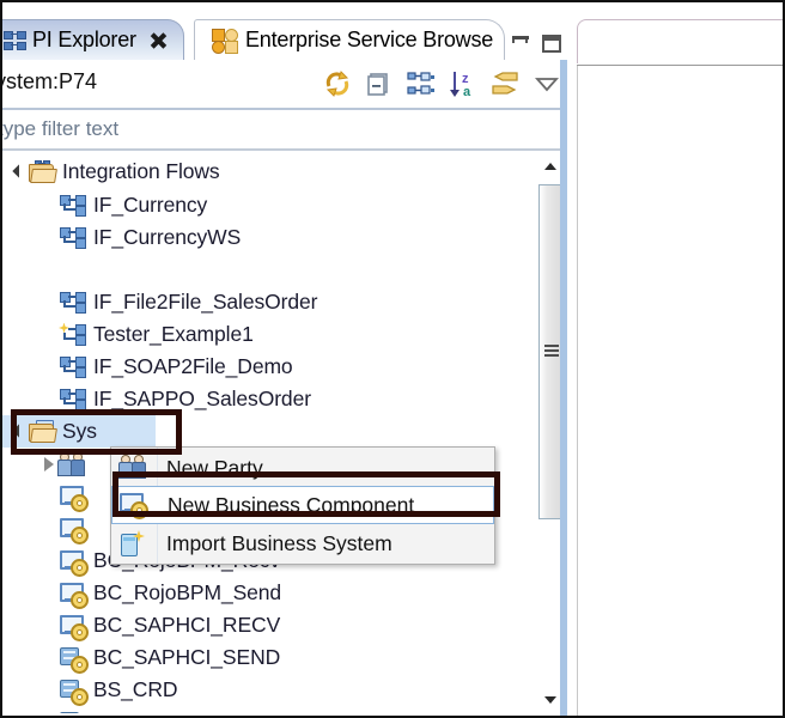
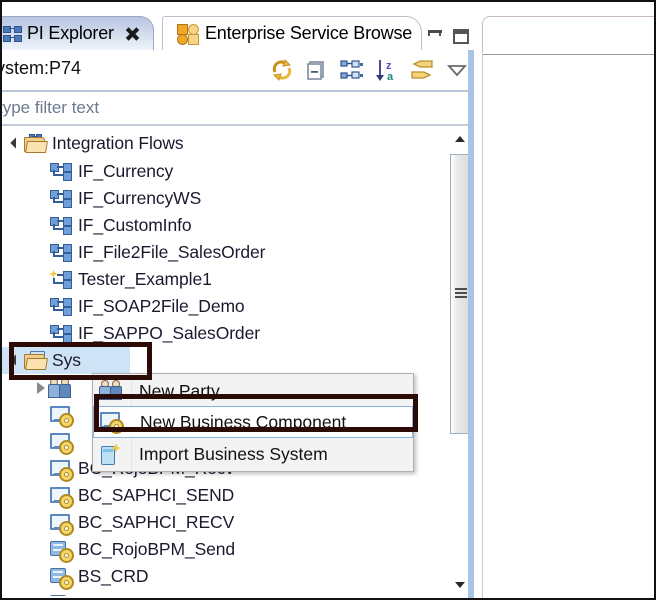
  PI Explorer
  Enterprise Service Browse
  stem:P74
  z
  a
  ype filter text
  Integration Flows
  IF_Currency
  IF_CurrencyWS
+ IF_CustomInfo
  IF_File2File_SalesOrder
  Tester_Example1
  IF_SOAP2File_Demo
  IF_SAPPO_SalesOrder
  Sys
- BC_RojoBPM_Send
+ BC_SAPHCI_SEND
  BC_SAPHCI_RECV
- BC_SAPHCI_SEND
+ BC_RojoBPM_Send
  BS_CRD
  New Party
  New Business Component
  Import Business System
